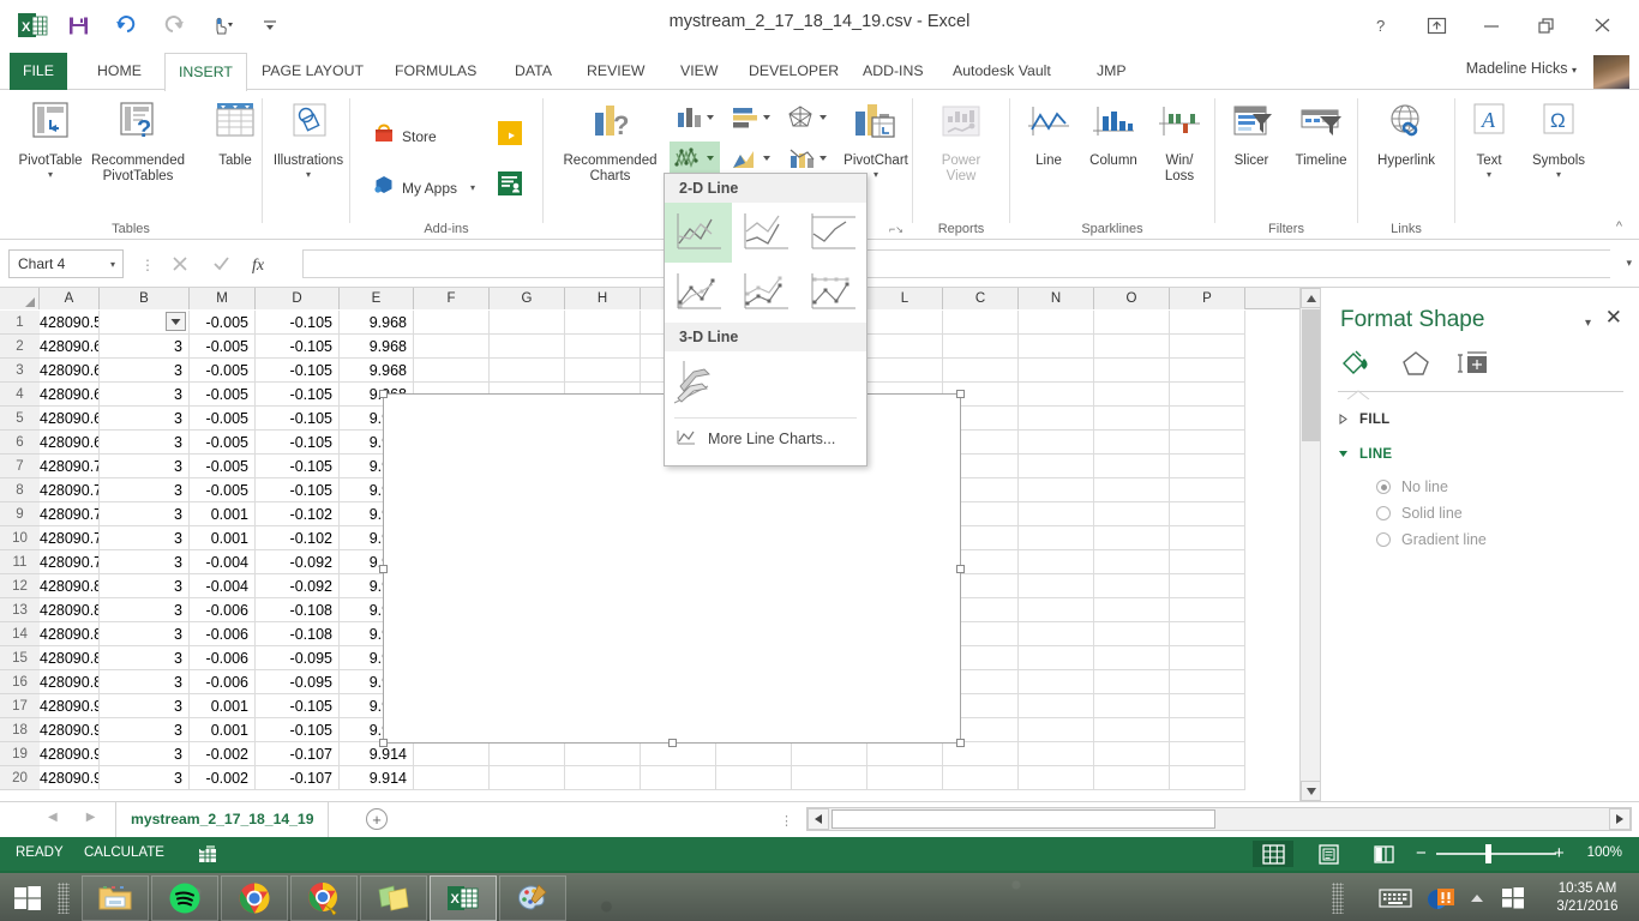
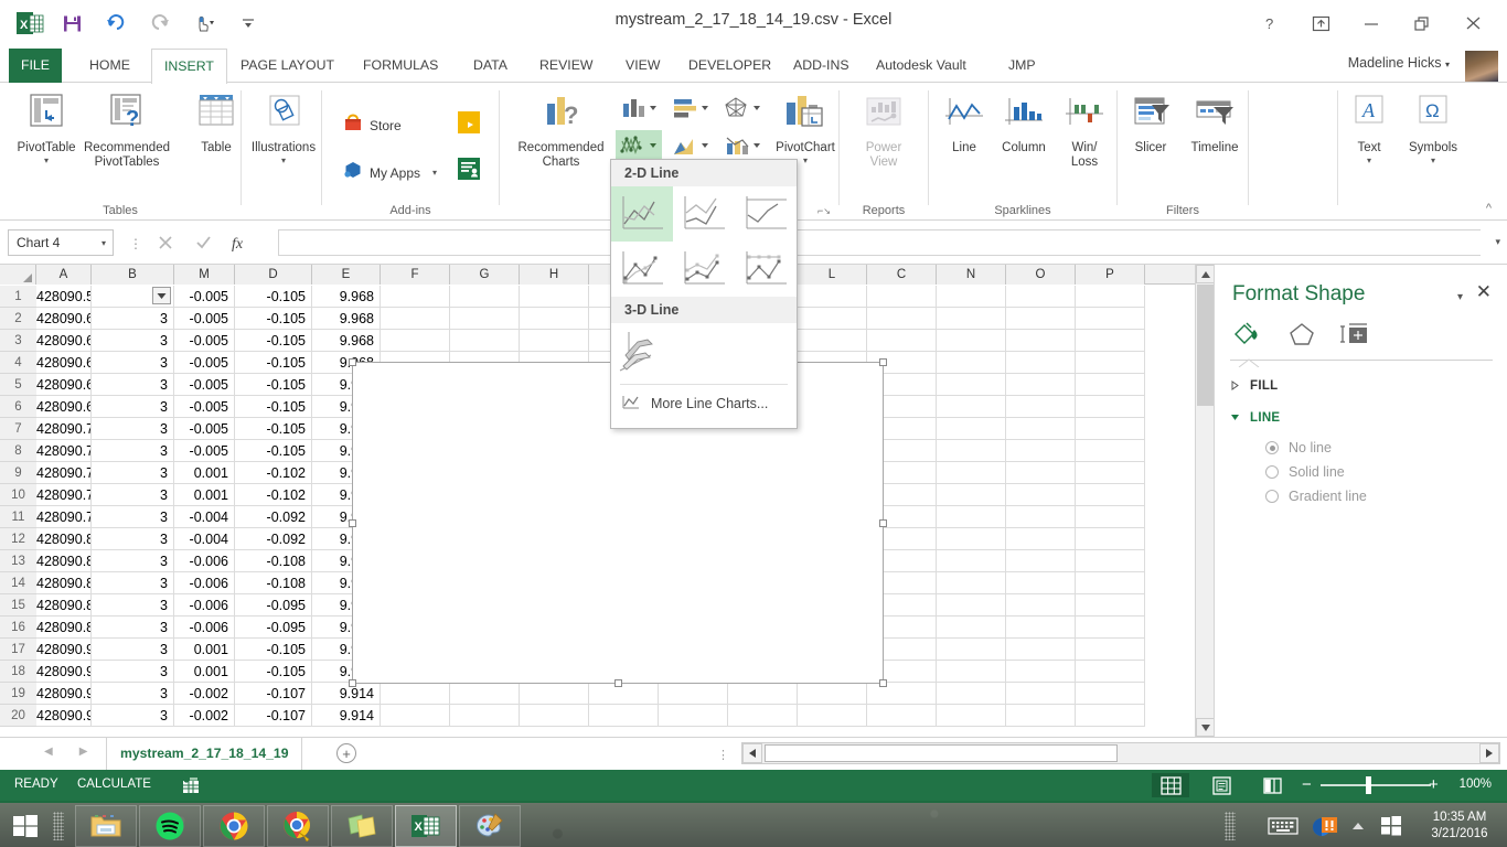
  X
  mystream_2_17_18_14_19.csv - Excel
  ?
  FILE
  HOME
  INSERT
  PAGE LAYOUT
  FORMULAS
  DATA
  REVIEW
  VIEW
  DEVELOPER
  ADD-INS
  Autodesk Vault
  JMP
  Madeline Hicks ▾
  PivotTable
  ▾
  ?
  Recommended
  PivotTables
  Table
  Tables
  Illustrations
  ▾
  Store
  My Apps
  ▾
  Add-ins
  ?
  Recommended
  Charts
  PivotChart
  ▾
  ⌐↘
  Power
  View
  Reports
  Line
  Column
  Win/
  Loss
  Sparklines
  Slicer
  Timeline
  Filters
- Hyperlink
- Links
  A
  Text
  ▾
  Ω
  Symbols
  ▾
  ^
  2-D Line
  3-D Line
  More Line Charts...
  Chart 4
  ▾
  ⋮
  fx
  ▾
  A
  B
  M
  D
  E
  F
  G
  H
  L
  C
  N
  O
  P
  1
  2
  3
  4
  5
  6
  7
  8
  9
  10
  11
  12
  13
  14
  15
  16
  17
  18
  19
  20
  428090.5
  -0.005
  -0.105
  9.968
  428090.6
  3
  -0.005
  -0.105
  9.968
  428090.6
  3
  -0.005
  -0.105
  9.968
  428090.6
  3
  -0.005
  -0.105
  428090.6
  3
  -0.005
  -0.105
  428090.6
  3
  -0.005
  -0.105
  428090.7
  3
  -0.005
  -0.105
  428090.7
  3
  -0.005
  -0.105
  428090.7
  3
  0.001
  -0.102
  428090.7
  3
  0.001
  -0.102
  428090.7
  3
  -0.004
  -0.092
  428090.8
  3
  -0.004
  -0.092
  428090.8
  3
  -0.006
  -0.108
  428090.8
  3
  -0.006
  -0.108
  428090.8
  3
  -0.006
  -0.095
  428090.8
  3
  -0.006
  -0.095
  428090.9
  3
  0.001
  -0.105
  428090.9
  3
  0.001
  -0.105
  428090.9
  3
  -0.002
  -0.107
  9.914
  428090.9
  3
  -0.002
  -0.107
  9.914
  Format Shape
  ▾
  ✕
  FILL
  LINE
  No line
  Solid line
  Gradient line
  ◀
  ▶
  mystream_2_17_18_14_19
  +
  ⋮
  READY
  CALCULATE
  −
  +
  100%
  X
  10:35 AM
  3/21/2016
